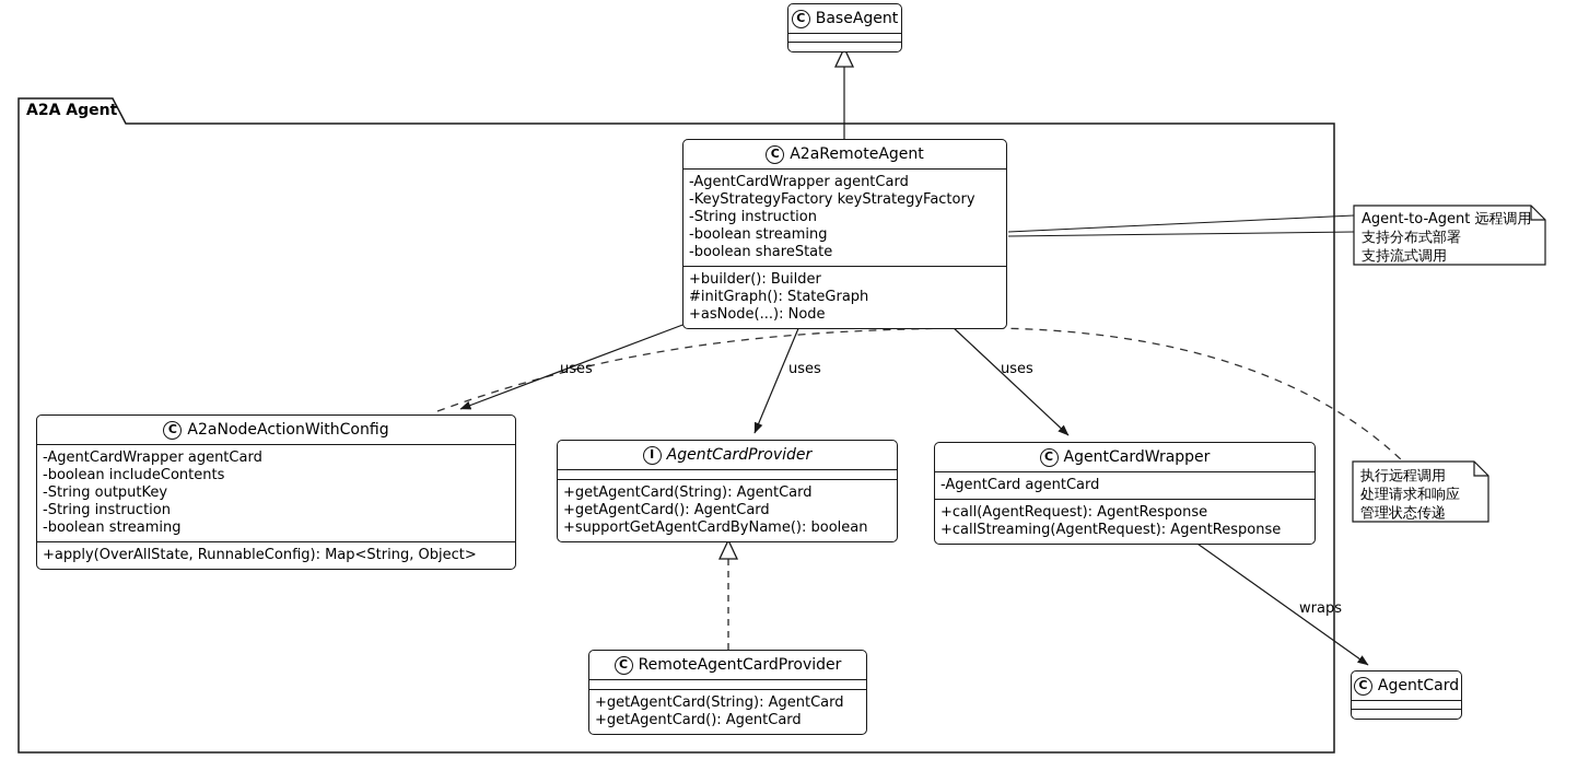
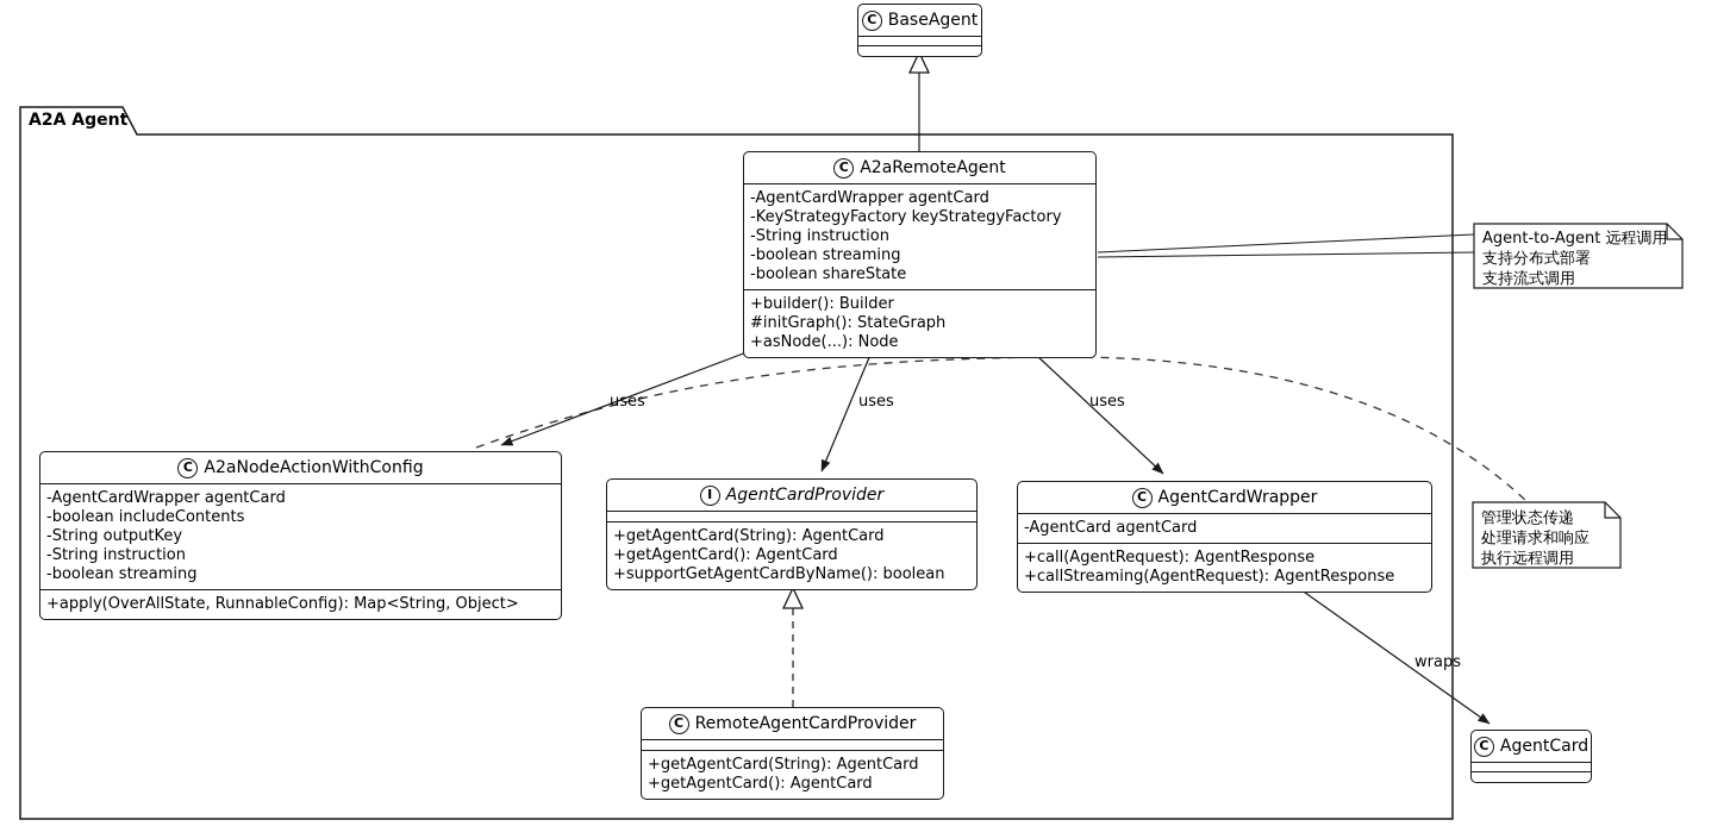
  A2A Agent
  C
  BaseAgent
  C
  A2aRemoteAgent
  -AgentCardWrapper agentCard
  -KeyStrategyFactory keyStrategyFactory
  -String instruction
  -boolean streaming
  -boolean shareState
  +builder(): Builder
  #initGraph(): StateGraph
  +asNode(...): Node
  C
  A2aNodeActionWithConfig
  -AgentCardWrapper agentCard
  -boolean includeContents
  -String outputKey
  -String instruction
  -boolean streaming
  +apply(OverAllState, RunnableConfig): Map<String, Object>
  I
  AgentCardProvider
  +getAgentCard(String): AgentCard
  +getAgentCard(): AgentCard
  +supportGetAgentCardByName(): boolean
  C
  AgentCardWrapper
  -AgentCard agentCard
  +call(AgentRequest): AgentResponse
  +callStreaming(AgentRequest): AgentResponse
  C
  RemoteAgentCardProvider
  +getAgentCard(String): AgentCard
  +getAgentCard(): AgentCard
  C
  AgentCard
  Agent-to-Agent 远程调用
  支持分布式部署
  支持流式调用
- 执行远程调用
+ 管理状态传递
  处理请求和响应
- 管理状态传递
+ 执行远程调用
  uses
  uses
  uses
  wraps
